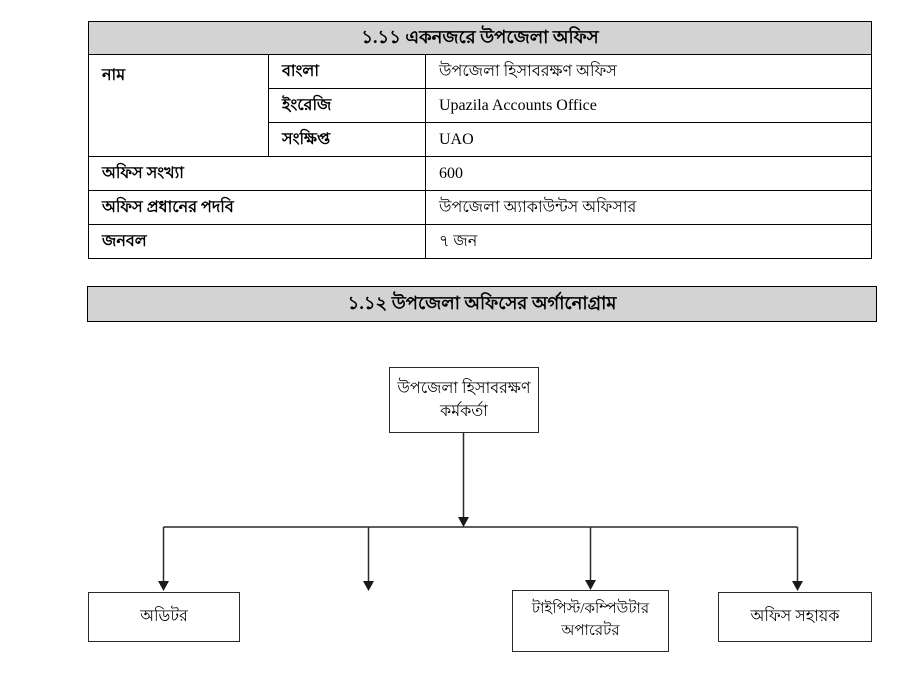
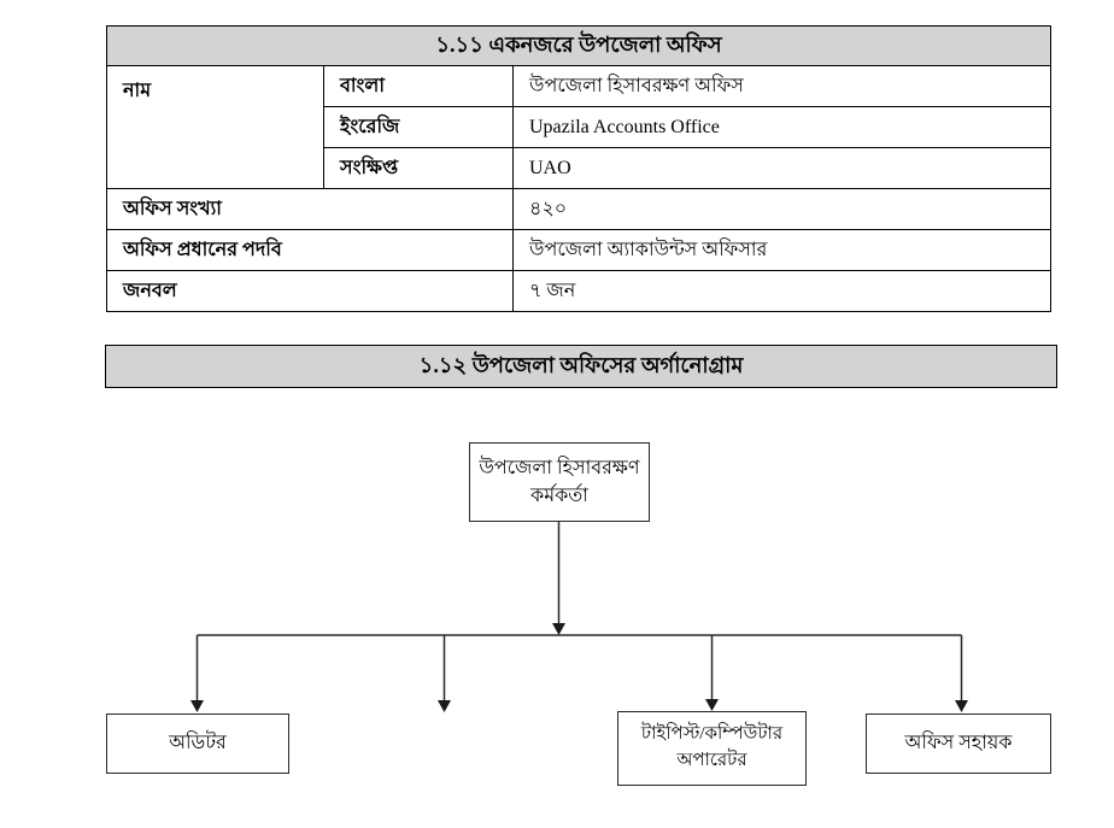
  ১.১১ একনজরে উপজেলা অফিস
  নাম	বাংলা	উপজেলা হিসাবরক্ষণ অফিস
  ইংরেজি	Upazila Accounts Office
  সংক্ষিপ্ত	UAO
- অফিস সংখ্যা	600
+ অফিস সংখ্যা	৪২০
  অফিস প্রধানের পদবি	উপজেলা অ্যাকাউন্টস অফিসার
  জনবল	৭ জন
  ১.১২ উপজেলা অফিসের অর্গানোগ্রাম
  উপজেলা হিসাবরক্ষণ কর্মকর্তা
  অডিটর
  টাইপিস্ট/কম্পিউটার অপারেটর
  অফিস সহায়ক
